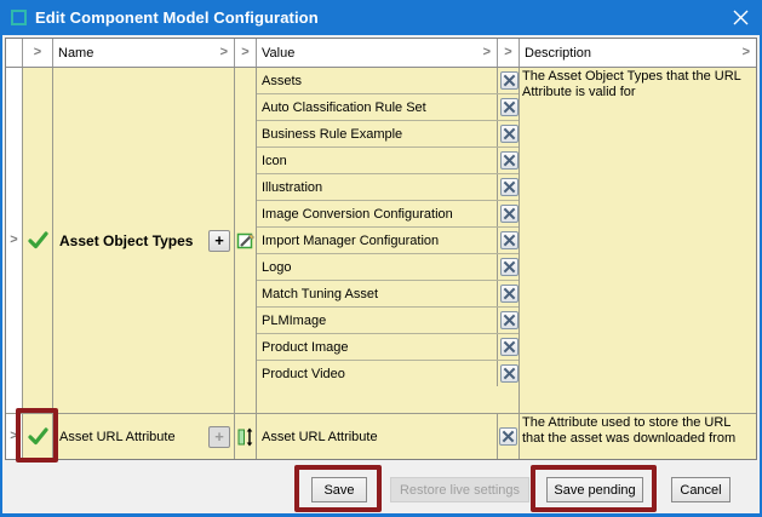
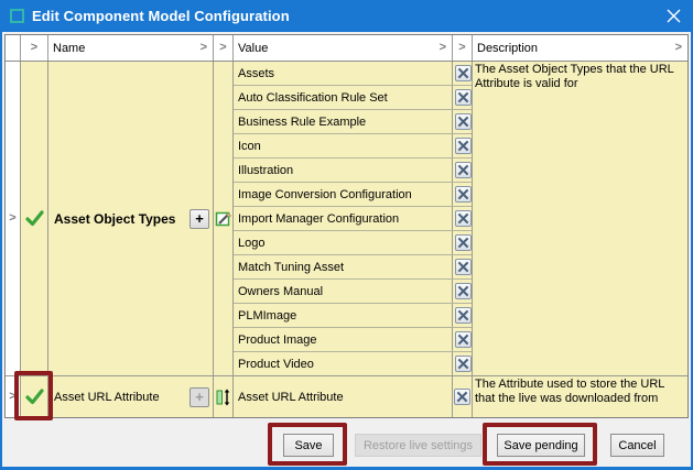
  Edit Component Model Configuration
  >
  Name
  >
  >
  Value
  >
  >
  Description
  >
  >
  Asset Object Types
  +
  Assets
  Auto Classification Rule Set
  Business Rule Example
  Icon
  Illustration
  Image Conversion Configuration
  Import Manager Configuration
  Logo
  Match Tuning Asset
+ Owners Manual
  PLMImage
  Product Image
  Product Video
  The Asset Object Types that the URL Attribute is valid for
  >
  Asset URL Attribute
  +
  Asset URL Attribute
- The Attribute used to store the URL that the asset was downloaded from
+ The Attribute used to store the URL that the live was downloaded from
  Save
  Restore live settings
  Save pending
  Cancel
